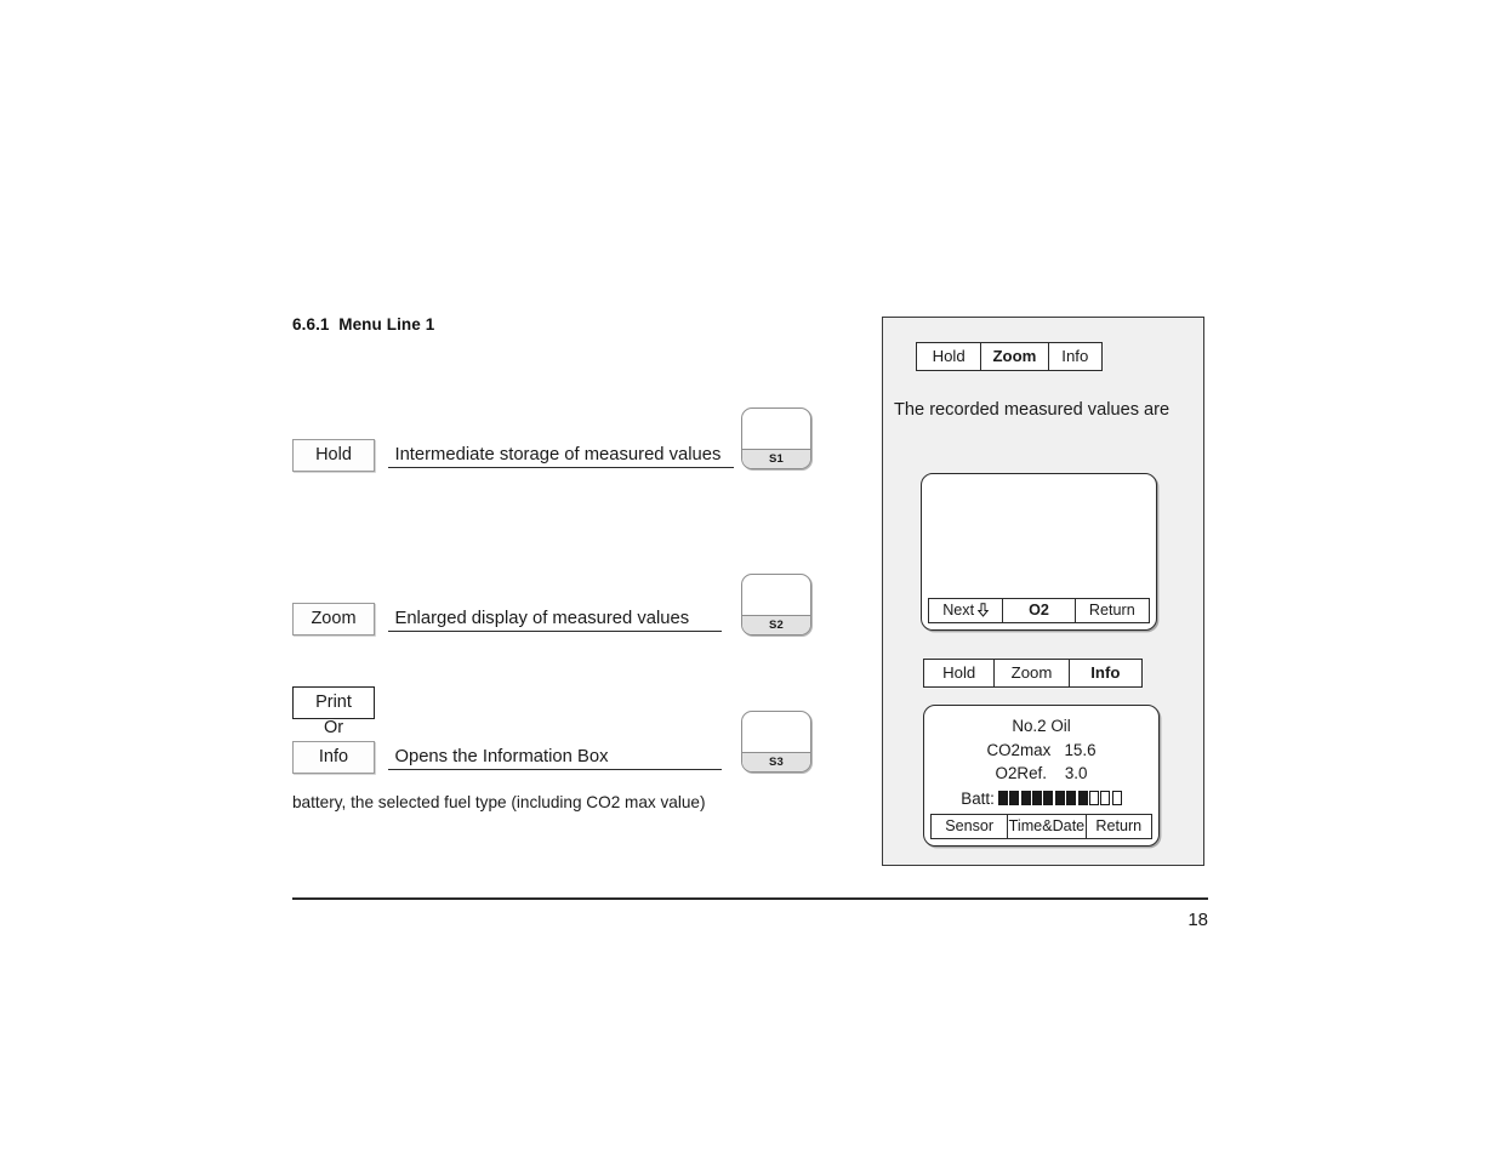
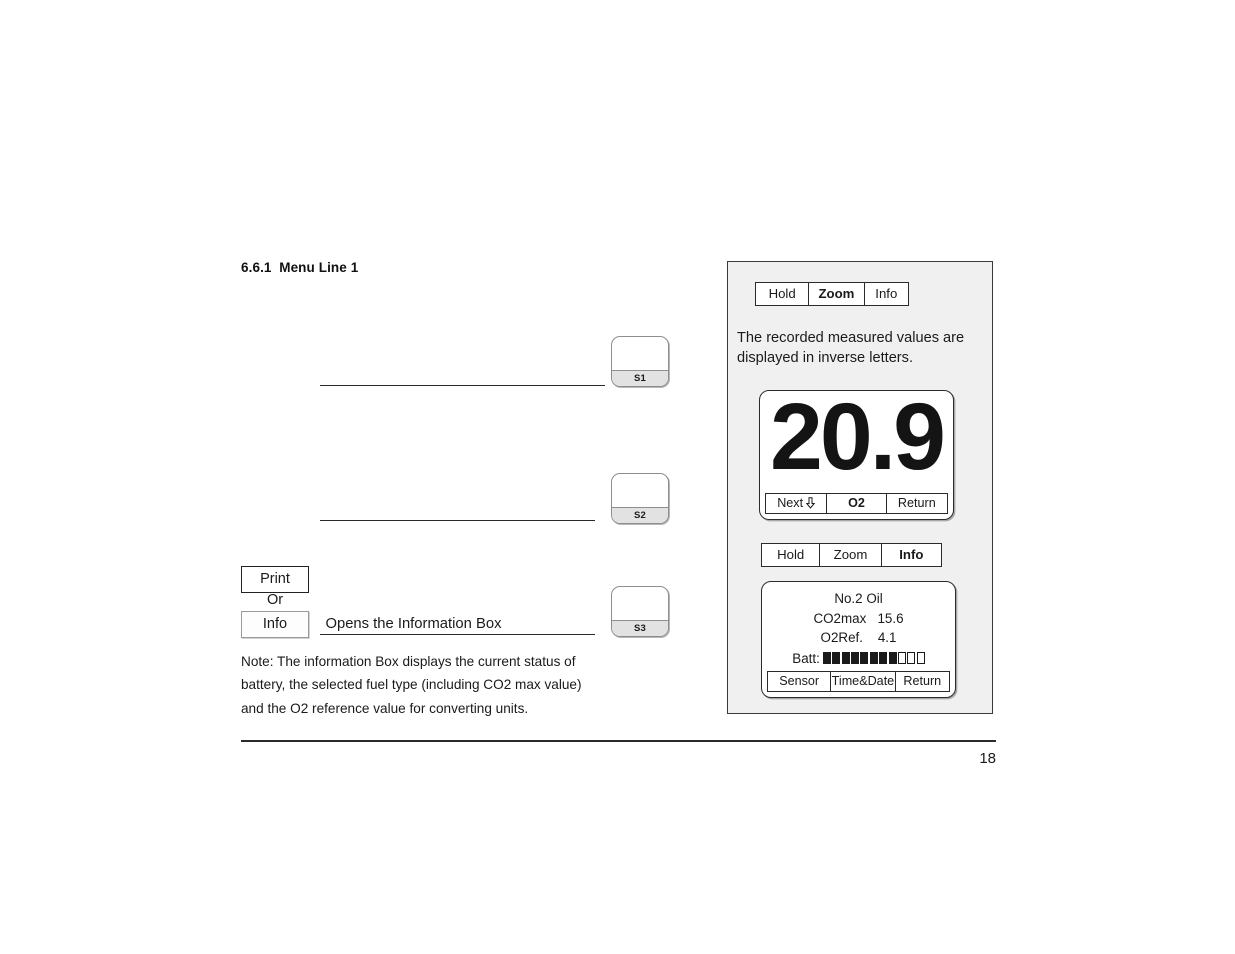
  6.6.1 Menu Line 1
- Hold Intermediate storage of measured values
  S1
- Zoom Enlarged display of measured values
  S2
  Print
  Or
  Info Opens the Information Box
  S3
+ Note: The information Box displays the current status of
  battery, the selected fuel type (including CO2 max value)
+ and the O2 reference value for converting units.
  Hold
  Zoom
  Info
  The recorded measured values are
+ displayed in inverse letters.
+ 20.9
  Next
  O2
  Return
  Hold
  Zoom
  Info
  No.2 Oil
  CO2max 15.6
- O2Ref. 3.0
+ O2Ref. 4.1
  Batt:
  Sensor
  Time&Date
  Return
  18
